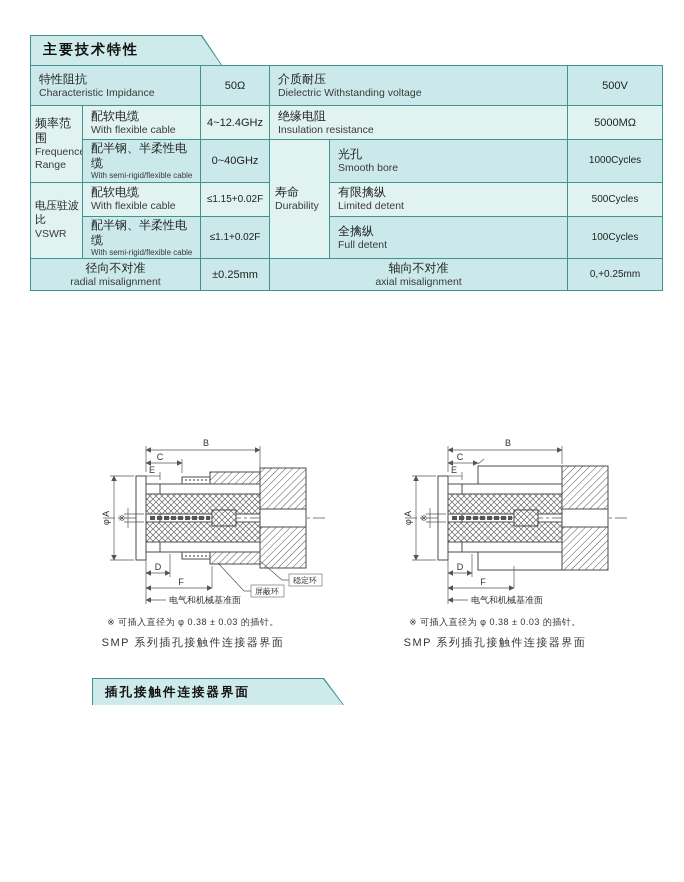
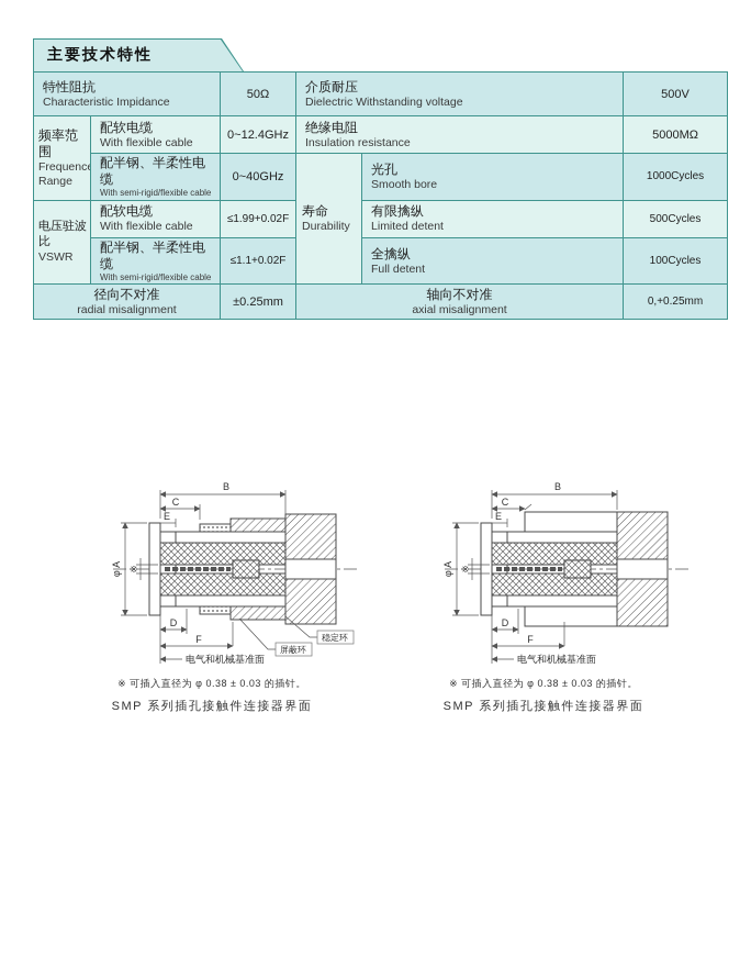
  主要技术特性
  特性阻抗 Characteristic Impidance	50Ω	介质耐压 Dielectric Withstanding voltage	500V
- 频率范围 Frequenc Range	配软电缆 With flexible cable	4~12.4GHz	绝缘电阻 Insulation resistance	5000MΩ
+ 频率范围 Frequenc Range	配软电缆 With flexible cable	0~12.4GHz	绝缘电阻 Insulation resistance	5000MΩ
  配半钢、半柔性电缆 With semi-rigid/flexible cable	0~40GHz	寿命 Durability	光孔 Smooth bore	1000Cycles
- 电压驻波比 VSWR	配软电缆 With flexible cable	≤1.15+0.02F	有限擒纵 Limited detent	500Cycles
+ 电压驻波比 VSWR	配软电缆 With flexible cable	≤1.99+0.02F	有限擒纵 Limited detent	500Cycles
  配半钢、半柔性电缆 With semi-rigid/flexible cable	≤1.1+0.02F	全擒纵 Full detent	100Cycles
  径向不对准 radial misalignment	±0.25mm	轴向不对准 axial misalignment	0,+0.25mm
  B
  C
  E
  D
  F
  电气和机械基准面
  稳定环
  屏蔽环
  ※ 可插入直径为 φ 0.38 ± 0.03 的插针。
  SMP 系列插孔接触件连接器界面
  B
  C
  E
  D
  F
  电气和机械基准面
  ※ 可插入直径为 φ 0.38 ± 0.03 的插针。
  SMP 系列插孔接触件连接器界面
- 插孔接触件连接器界面
